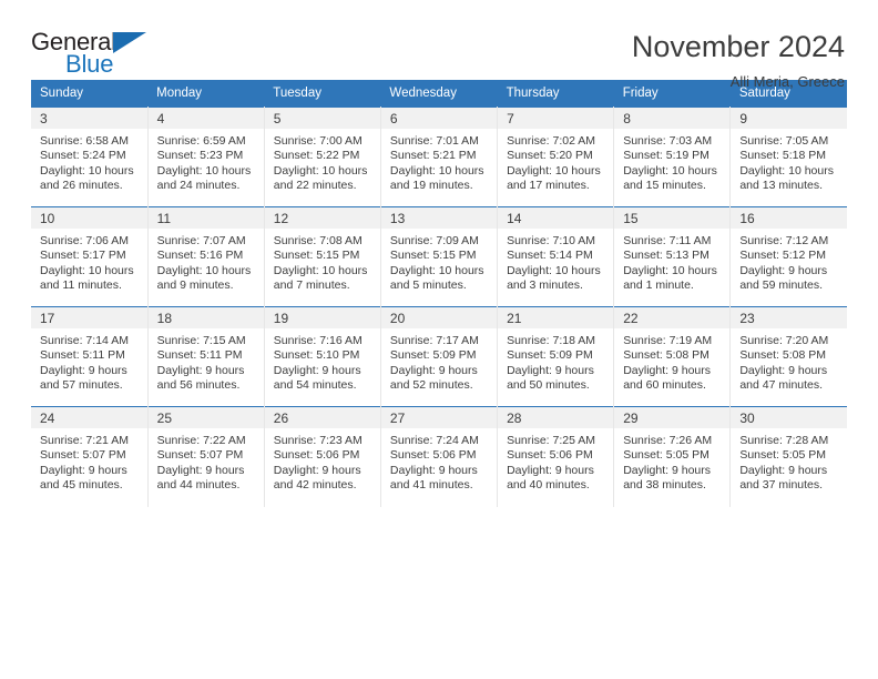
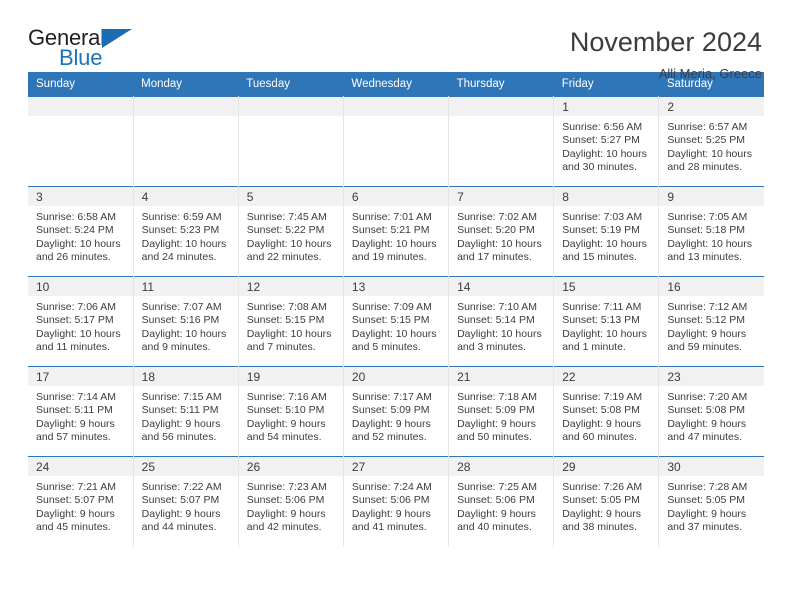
  General
  Blue
  November 2024
  Alli Meria, Greece
  Sunday	Monday	Tuesday	Wednesday	Thursday	Friday	Saturday
+ 					1Sunrise: 6:56 AMSunset: 5:27 PMDaylight: 10 hoursand 30 minutes.	2Sunrise: 6:57 AMSunset: 5:25 PMDaylight: 10 hoursand 28 minutes.
- 3Sunrise: 6:58 AMSunset: 5:24 PMDaylight: 10 hoursand 26 minutes.	4Sunrise: 6:59 AMSunset: 5:23 PMDaylight: 10 hoursand 24 minutes.	5Sunrise: 7:00 AMSunset: 5:22 PMDaylight: 10 hoursand 22 minutes.	6Sunrise: 7:01 AMSunset: 5:21 PMDaylight: 10 hoursand 19 minutes.	7Sunrise: 7:02 AMSunset: 5:20 PMDaylight: 10 hoursand 17 minutes.	8Sunrise: 7:03 AMSunset: 5:19 PMDaylight: 10 hoursand 15 minutes.	9Sunrise: 7:05 AMSunset: 5:18 PMDaylight: 10 hoursand 13 minutes.
+ 3Sunrise: 6:58 AMSunset: 5:24 PMDaylight: 10 hoursand 26 minutes.	4Sunrise: 6:59 AMSunset: 5:23 PMDaylight: 10 hoursand 24 minutes.	5Sunrise: 7:45 AMSunset: 5:22 PMDaylight: 10 hoursand 22 minutes.	6Sunrise: 7:01 AMSunset: 5:21 PMDaylight: 10 hoursand 19 minutes.	7Sunrise: 7:02 AMSunset: 5:20 PMDaylight: 10 hoursand 17 minutes.	8Sunrise: 7:03 AMSunset: 5:19 PMDaylight: 10 hoursand 15 minutes.	9Sunrise: 7:05 AMSunset: 5:18 PMDaylight: 10 hoursand 13 minutes.
  10Sunrise: 7:06 AMSunset: 5:17 PMDaylight: 10 hoursand 11 minutes.	11Sunrise: 7:07 AMSunset: 5:16 PMDaylight: 10 hoursand 9 minutes.	12Sunrise: 7:08 AMSunset: 5:15 PMDaylight: 10 hoursand 7 minutes.	13Sunrise: 7:09 AMSunset: 5:15 PMDaylight: 10 hoursand 5 minutes.	14Sunrise: 7:10 AMSunset: 5:14 PMDaylight: 10 hoursand 3 minutes.	15Sunrise: 7:11 AMSunset: 5:13 PMDaylight: 10 hoursand 1 minute.	16Sunrise: 7:12 AMSunset: 5:12 PMDaylight: 9 hoursand 59 minutes.
  17Sunrise: 7:14 AMSunset: 5:11 PMDaylight: 9 hoursand 57 minutes.	18Sunrise: 7:15 AMSunset: 5:11 PMDaylight: 9 hoursand 56 minutes.	19Sunrise: 7:16 AMSunset: 5:10 PMDaylight: 9 hoursand 54 minutes.	20Sunrise: 7:17 AMSunset: 5:09 PMDaylight: 9 hoursand 52 minutes.	21Sunrise: 7:18 AMSunset: 5:09 PMDaylight: 9 hoursand 50 minutes.	22Sunrise: 7:19 AMSunset: 5:08 PMDaylight: 9 hoursand 60 minutes.	23Sunrise: 7:20 AMSunset: 5:08 PMDaylight: 9 hoursand 47 minutes.
  24Sunrise: 7:21 AMSunset: 5:07 PMDaylight: 9 hoursand 45 minutes.	25Sunrise: 7:22 AMSunset: 5:07 PMDaylight: 9 hoursand 44 minutes.	26Sunrise: 7:23 AMSunset: 5:06 PMDaylight: 9 hoursand 42 minutes.	27Sunrise: 7:24 AMSunset: 5:06 PMDaylight: 9 hoursand 41 minutes.	28Sunrise: 7:25 AMSunset: 5:06 PMDaylight: 9 hoursand 40 minutes.	29Sunrise: 7:26 AMSunset: 5:05 PMDaylight: 9 hoursand 38 minutes.	30Sunrise: 7:28 AMSunset: 5:05 PMDaylight: 9 hoursand 37 minutes.
